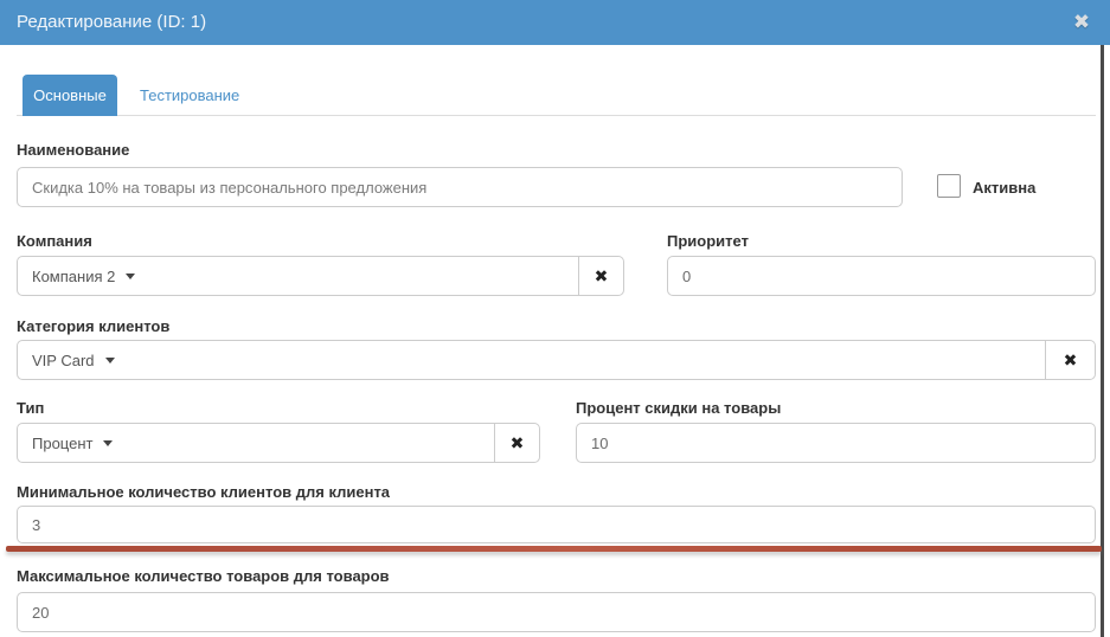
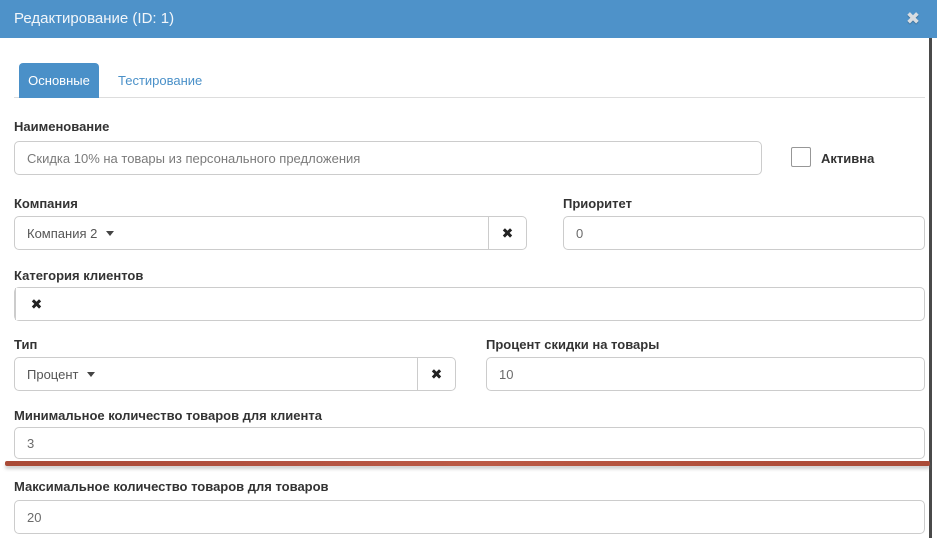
  Редактирование (ID: 1)
  ✖
  Основные
  Тестирование
  Наименование
  Скидка 10% на товары из персонального предложения
  Активна
  Компания
  Компания 2
  ✖
  Приоритет
  0
  Категория клиентов
- VIP Card
  ✖
  Тип
  Процент
  ✖
  Процент скидки на товары
  10
- Минимальное количество клиентов для клиента
+ Минимальное количество товаров для клиента
  3
  Максимальное количество товаров для товаров
  20
